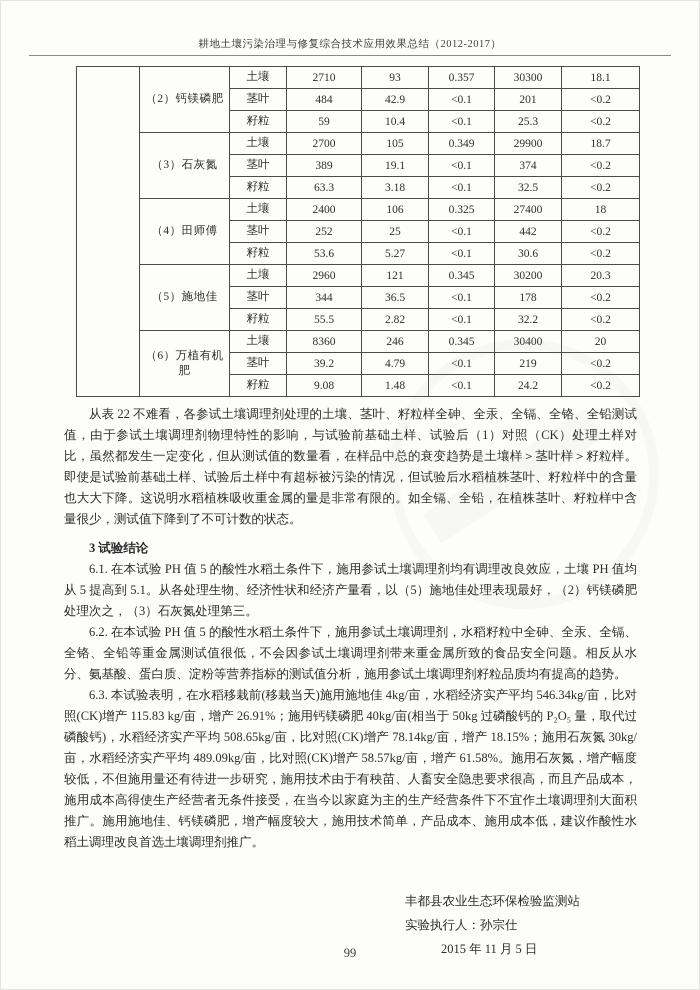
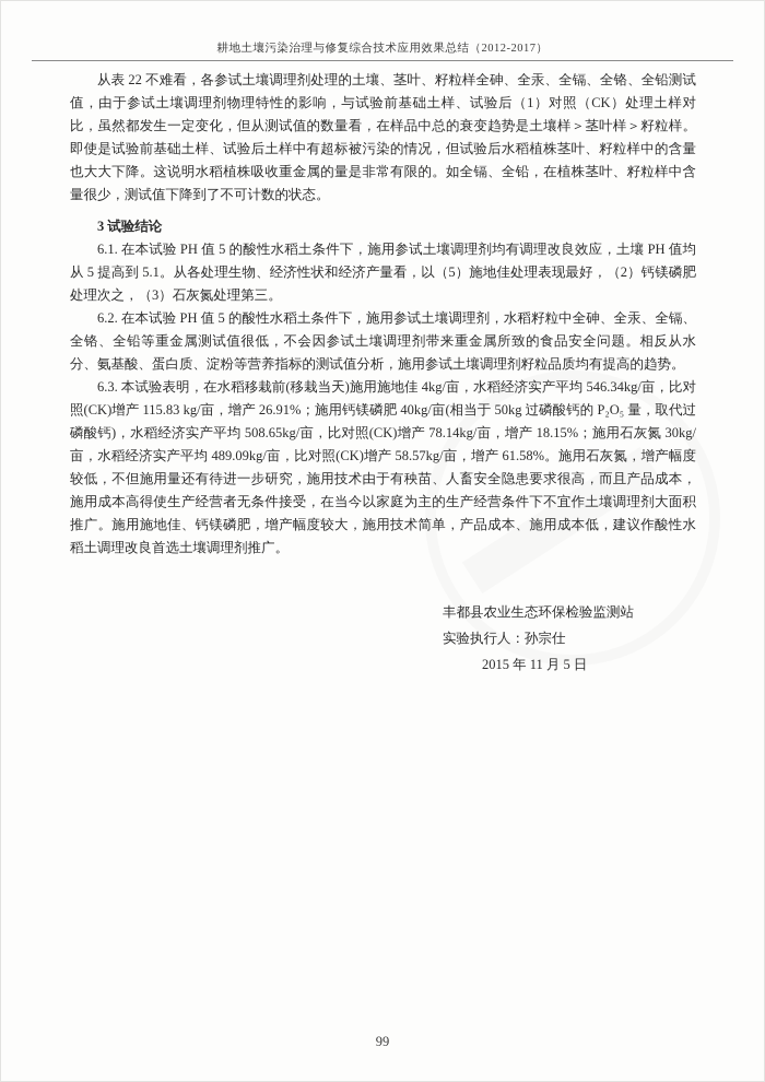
  耕地土壤污染治理与修复综合技术应用效果总结（2012-2017）
- 	（2）钙镁磷肥	土壤	2710	93	0.357	30300	18.1
- 茎叶	484	42.9	<0.1	201	<0.2
- 籽粒	59	10.4	<0.1	25.3	<0.2
- （3）石灰氮	土壤	2700	105	0.349	29900	18.7
- 茎叶	389	19.1	<0.1	374	<0.2
- 籽粒	63.3	3.18	<0.1	32.5	<0.2
- （4）田师傅	土壤	2400	106	0.325	27400	18
- 茎叶	252	25	<0.1	442	<0.2
- 籽粒	53.6	5.27	<0.1	30.6	<0.2
- （5）施地佳	土壤	2960	121	0.345	30200	20.3
- 茎叶	344	36.5	<0.1	178	<0.2
- 籽粒	55.5	2.82	<0.1	32.2	<0.2
- （6）万植有机肥	土壤	8360	246	0.345	30400	20
- 茎叶	39.2	4.79	<0.1	219	<0.2
- 籽粒	9.08	1.48	<0.1	24.2	<0.2
  从表 22 不难看，各参试土壤调理剂处理的土壤、茎叶、籽粒样全砷、全汞、全镉、全铬、全铅测试值，由于参试土壤调理剂物理特性的影响，与试验前基础土样、试验后（1）对照（CK）处理土样对比，虽然都发生一定变化，但从测试值的数量看，在样品中总的衰变趋势是土壤样＞茎叶样＞籽粒样。即使是试验前基础土样、试验后土样中有超标被污染的情况，但试验后水稻植株茎叶、籽粒样中的含量也大大下降。这说明水稻植株吸收重金属的量是非常有限的。如全镉、全铅，在植株茎叶、籽粒样中含量很少，测试值下降到了不可计数的状态。
  3 试验结论
  6.1. 在本试验 PH 值 5 的酸性水稻土条件下，施用参试土壤调理剂均有调理改良效应，土壤 PH 值均从 5 提高到 5.1。从各处理生物、经济性状和经济产量看，以（5）施地佳处理表现最好，（2）钙镁磷肥处理次之，（3）石灰氮处理第三。
  6.2. 在本试验 PH 值 5 的酸性水稻土条件下，施用参试土壤调理剂，水稻籽粒中全砷、全汞、全镉、全铬、全铅等重金属测试值很低，不会因参试土壤调理剂带来重金属所致的食品安全问题。相反从水分、氨基酸、蛋白质、淀粉等营养指标的测试值分析，施用参试土壤调理剂籽粒品质均有提高的趋势。
  6.3. 本试验表明，在水稻移栽前(移栽当天)施用施地佳 4kg/亩，水稻经济实产平均 546.34kg/亩，比对照(CK)增产 115.83 kg/亩，增产 26.91%；施用钙镁磷肥 40kg/亩(相当于 50kg 过磷酸钙的 P₂O₅ 量，取代过磷酸钙)，水稻经济实产平均 508.65kg/亩，比对照(CK)增产 78.14kg/亩，增产 18.15%；施用石灰氮 30kg/亩，水稻经济实产平均 489.09kg/亩，比对照(CK)增产 58.57kg/亩，增产 61.58%。施用石灰氮，增产幅度较低，不但施用量还有待进一步研究，施用技术由于有秧苗、人畜安全隐患要求很高，而且产品成本，施用成本高得使生产经营者无条件接受，在当今以家庭为主的生产经营条件下不宜作土壤调理剂大面积推广。施用施地佳、钙镁磷肥，增产幅度较大，施用技术简单，产品成本、施用成本低，建议作酸性水稻土调理改良首选土壤调理剂推广。
  丰都县农业生态环保检验监测站
  实验执行人：孙宗仕
  2015 年 11 月 5 日
  99
